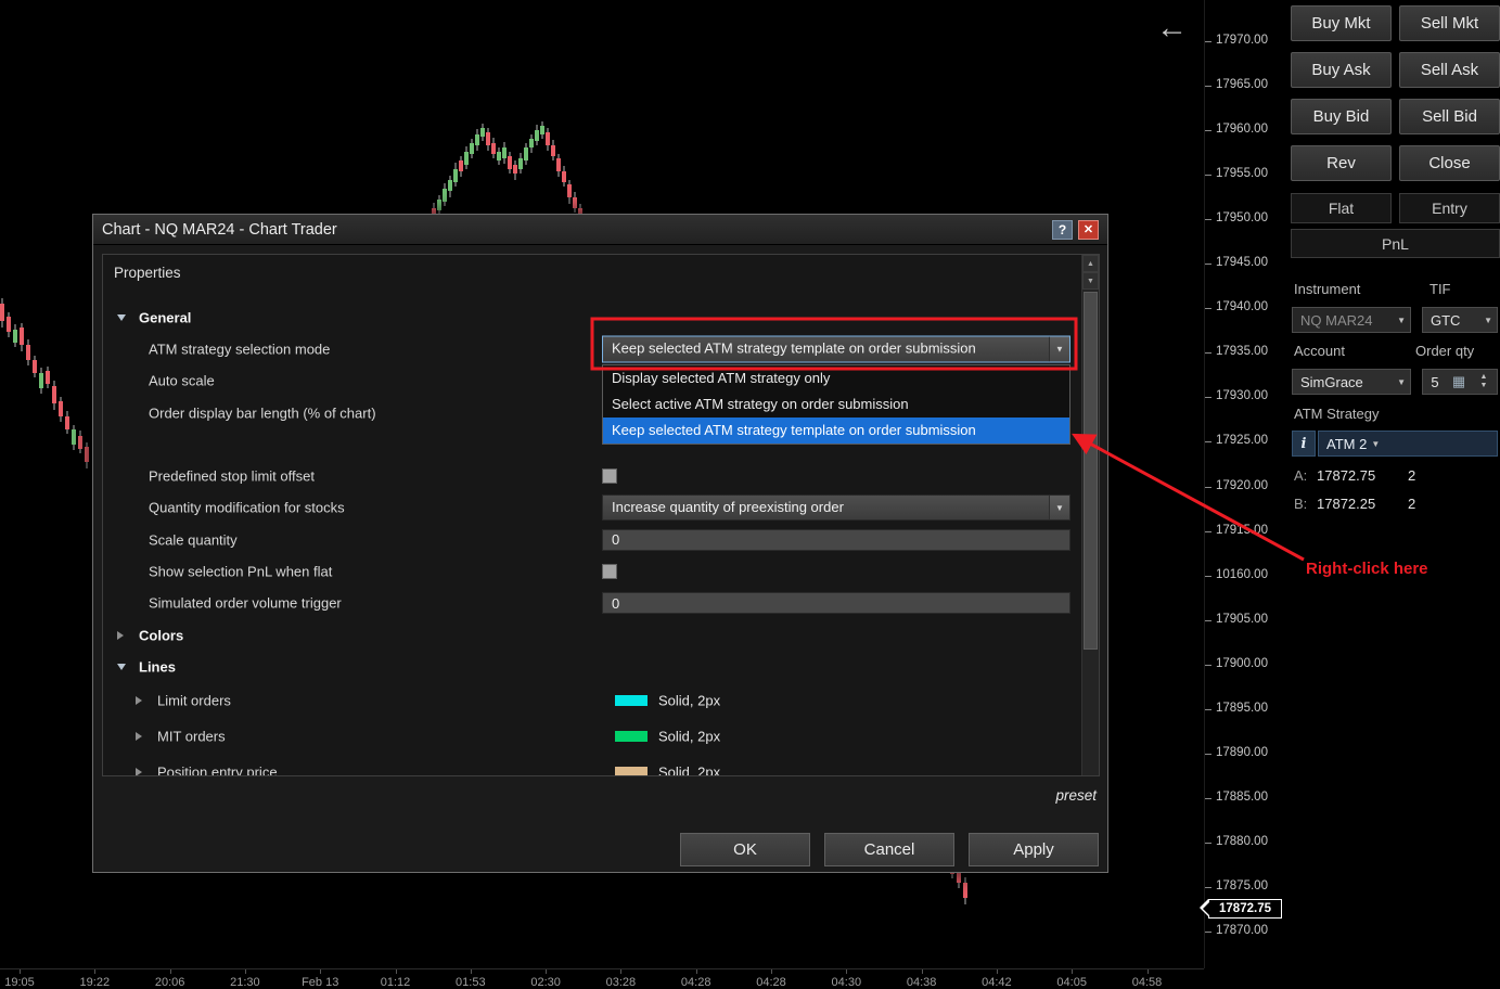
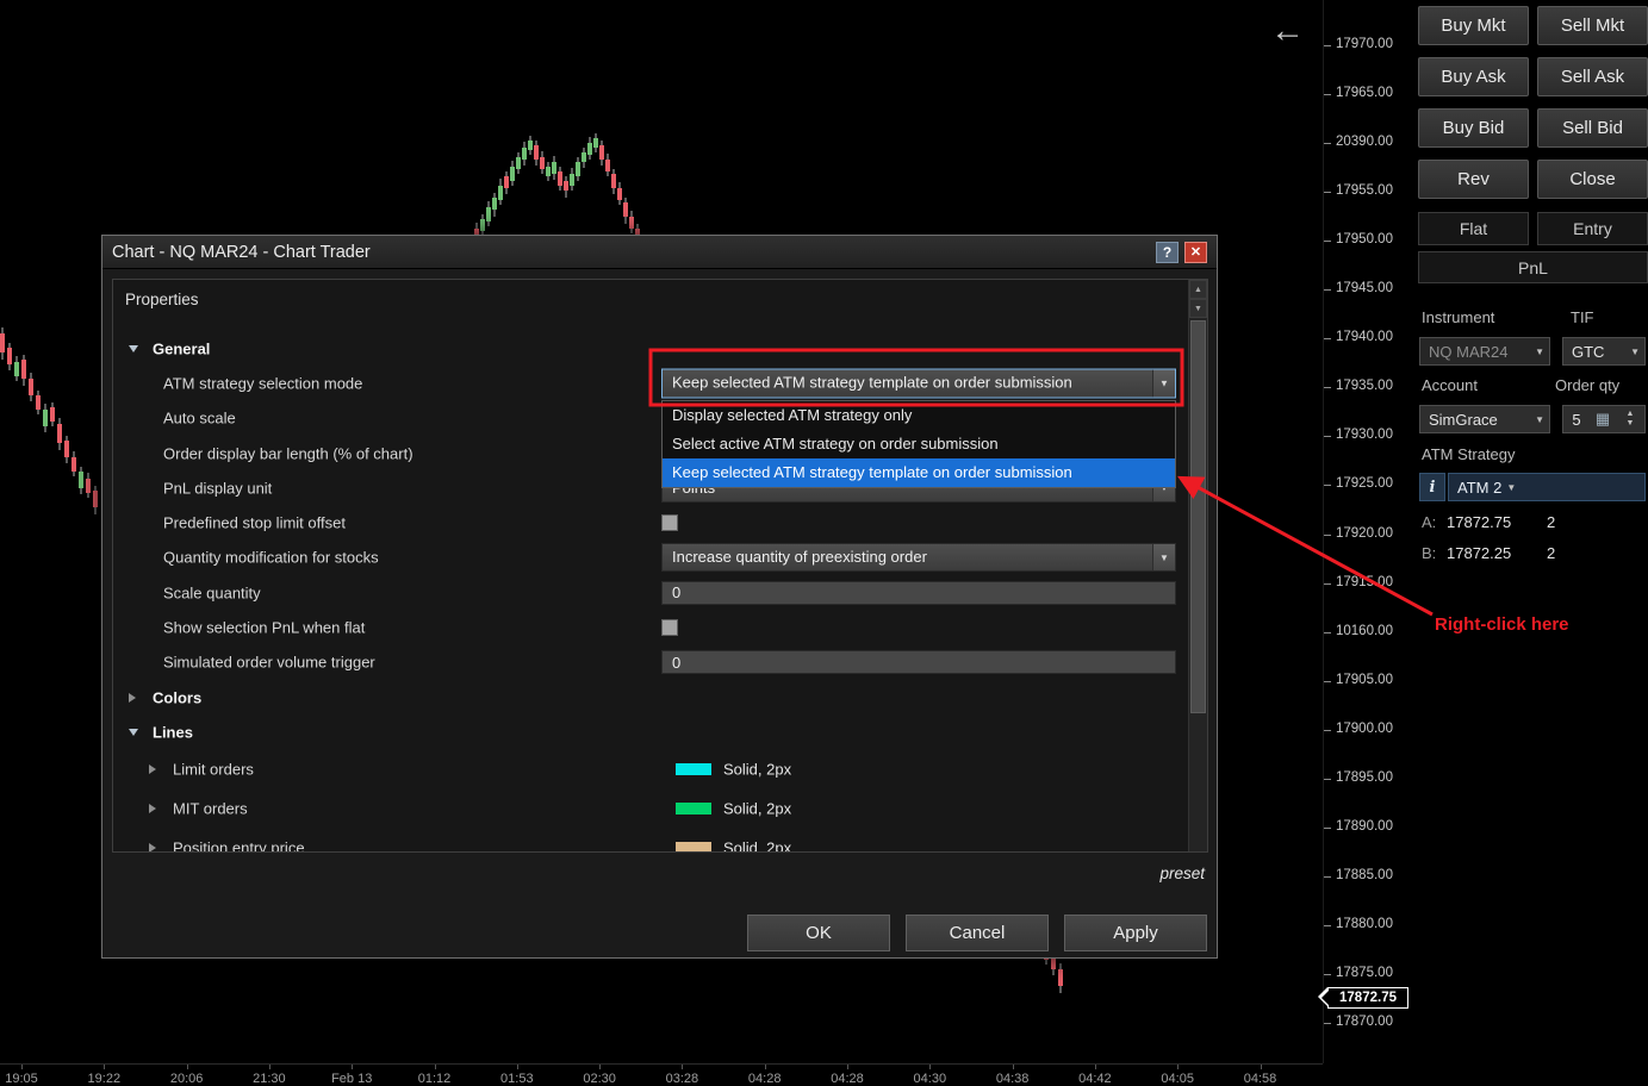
  ←
  17872.75
  17970.00
  17965.00
- 17960.00
+ 20390.00
  17955.00
  17950.00
  17945.00
  17940.00
  17935.00
  17930.00
  17925.00
  17920.00
  1791.00
  10160.00
  17905.00
  17900.00
  17895.00
  17890.00
  17885.00
  17880.00
  17875.00
  17870.00
  19:05
  19:22
  20:06
  21:30
  Feb 13
  01:12
  01:53
  02:30
  03:28
  04:28
  04:28
  04:30
  04:38
  04:42
  04:05
  04:58
  Buy Mkt
  Sell Mkt
  Buy Ask
  Sell Ask
  Buy Bid
  Sell Bid
  Rev
  Close
  Flat
  Entry
  PnL
  Instrument
  TIF
  NQ MAR24
  ▼
  GTC
  ▼
  Account
  Order qty
  SimGrace
  ▼
  5
  ▦
  ATM Strategy
  i
  ATM 2
  ▼
  A:
  17872.75
  2
  B:
  17872.25
  2
  Chart - NQ MAR24 - Chart Trader
  ?
  ✕
  Properties
  Display selected ATM strategy only
  Select active ATM strategy on order submission
  Keep selected ATM strategy template on order submission
  General
  ATM strategy selection mode
  Keep selected ATM strategy template on order submission
  ▼
  Auto scale
  Order display bar length (% of chart)
+ PnL display unit
  Predefined stop limit offset
  Quantity modification for stocks
  Increase quantity of preexisting order
  ▼
  Scale quantity
  0
  Show selection PnL when flat
  Simulated order volume trigger
  0
  Colors
  Lines
  Limit orders
  Solid, 2px
  MIT orders
  Solid, 2px
  Position entry price
  Solid, 2px
  preset
  OK
  Cancel
  Apply
  Right-click here
